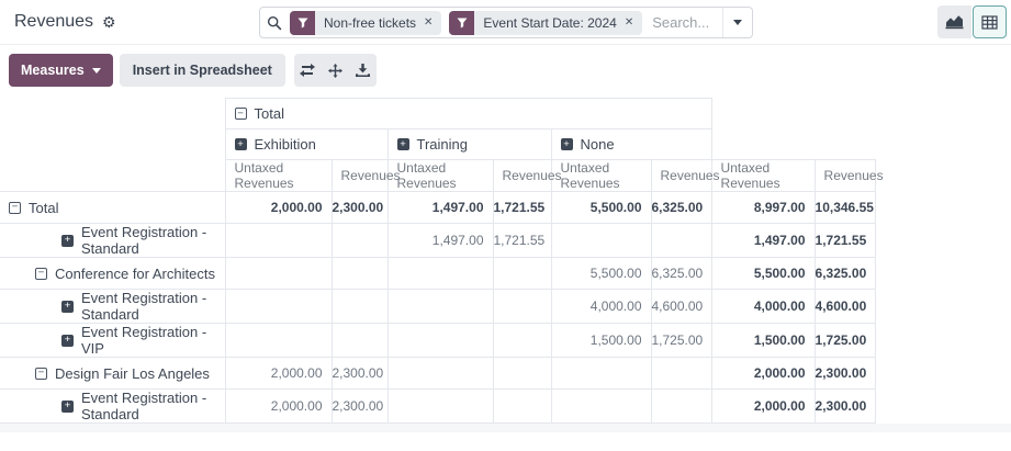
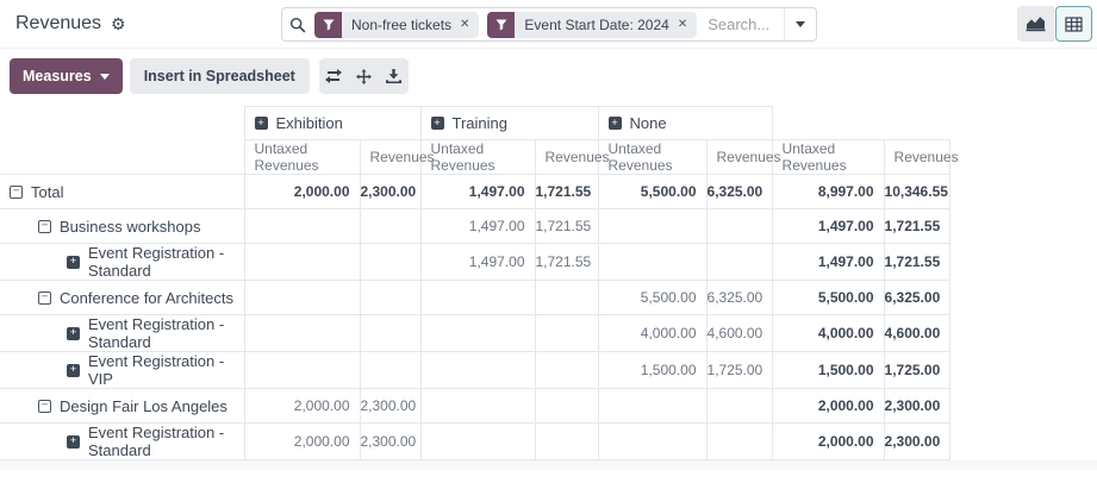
  Revenues
  ⚙
  Non-free tickets
  ✕
  Event Start Date: 2024
  ✕
  Search...
  Measures
  Insert in Spreadsheet
- 	− Total
  	+ Exhibition	+ Training	+ None
  	Untaxed Revenues	Revenues	Untaxed Revenues	Revenues	Untaxed Revenues	Revenues	Untaxed Revenues	Revenues
  − Total	2,000.00	2,300.00	1,497.00	1,721.55	5,500.00	6,325.00	8,997.00	10,346.55
+ − Business workshops			1,497.00	1,721.55			1,497.00	1,721.55
  +Event Registration - Standard			1,497.00	1,721.55			1,497.00	1,721.55
  − Conference for Architects					5,500.00	6,325.00	5,500.00	6,325.00
  +Event Registration - Standard					4,000.00	4,600.00	4,000.00	4,600.00
  +Event Registration - VIP					1,500.00	1,725.00	1,500.00	1,725.00
  − Design Fair Los Angeles	2,000.00	2,300.00					2,000.00	2,300.00
  +Event Registration - Standard	2,000.00	2,300.00					2,000.00	2,300.00
